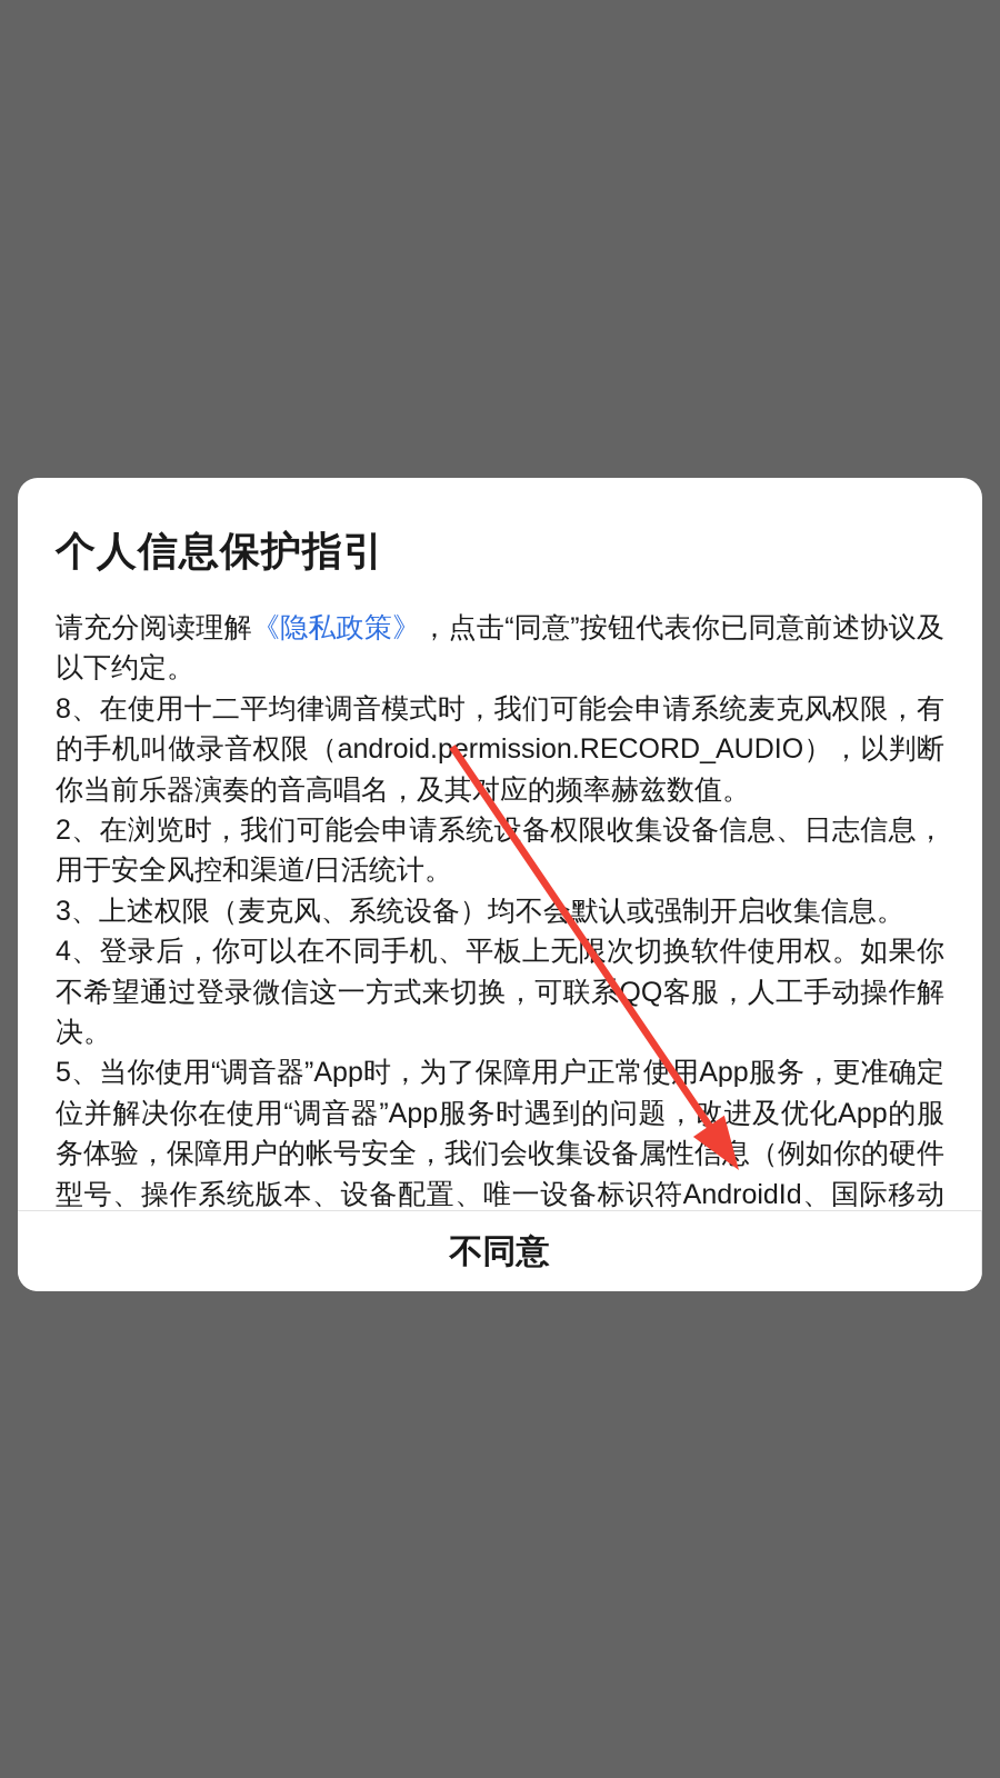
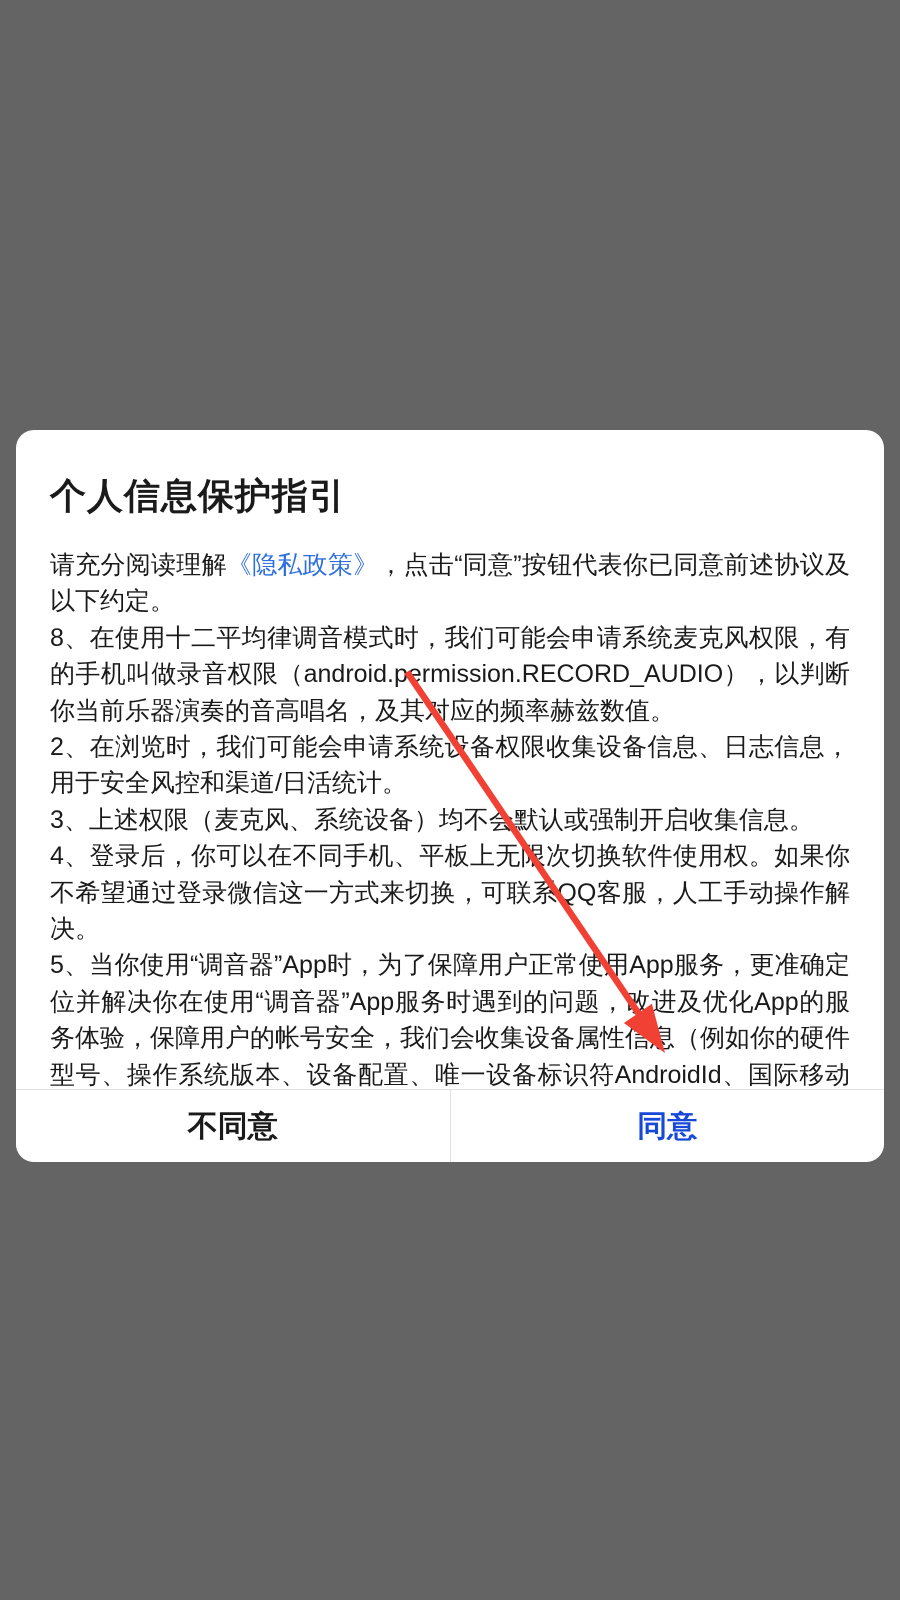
  个人信息保护指引
  请充分阅读理解《隐私政策》，点击“同意”按钮代表你已同意前述协议及以下约定。
  8、在使用十二平均律调音模式时，我们可能会申请系统麦克风权限，有的手机叫做录音权限（android.permission.RECORD_AUDIO），以判断你当前乐器演奏的音高唱名，及其对应的频率赫兹数值。
  2、在浏览时，我们可能会申请系统备权限收集设备信息、日志信息，用于安全风控和渠道/日活统计。
  3、上述权限（麦克风、系统设备）均不会默认或强制开启收集信息。
  4、登录后，你可以在不同手机、平板上无次切换软件使用权。如果你不希望通过登录微信这一方式来切换，可联系QQ客服，人工手动操作解决。
  5、当你使用“调音器”App时，为了保障用户正常使用App服务，更准确定位并解决你在使用“调音器”App服务时遇到的问题，改进及优化App的服务体验，保障用户的帐号安全，我们会收集设备属性信息（例如你的硬件型号、操作系统版本、设备配置、唯一设备标识符AndroidId、国际移动
  不同意
+ 同意
